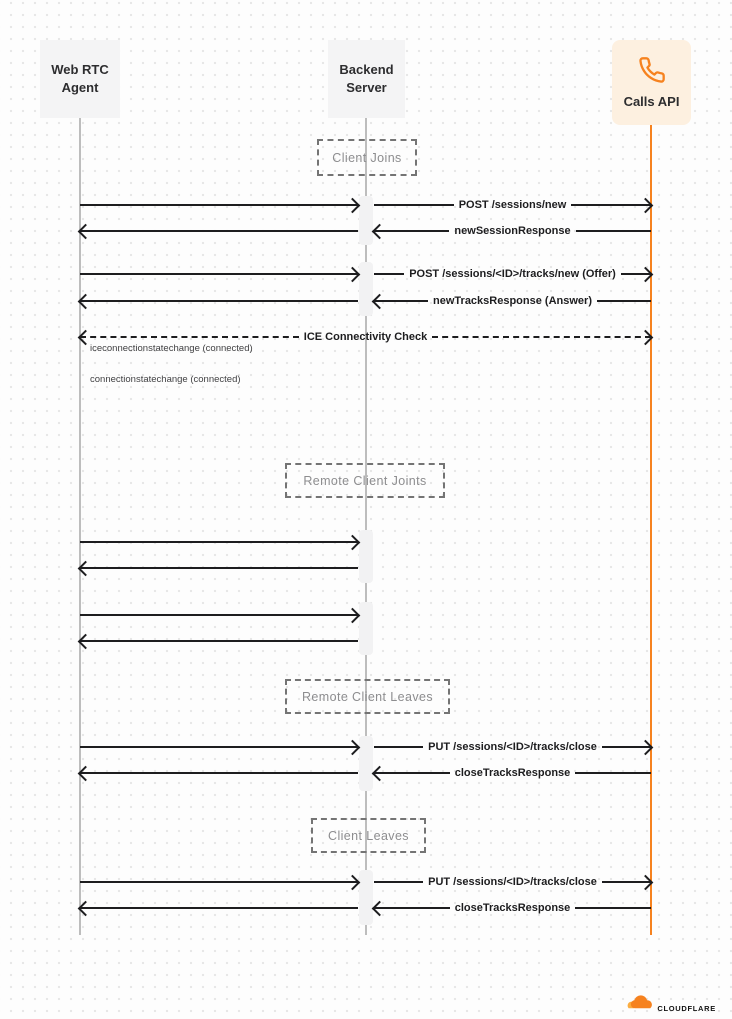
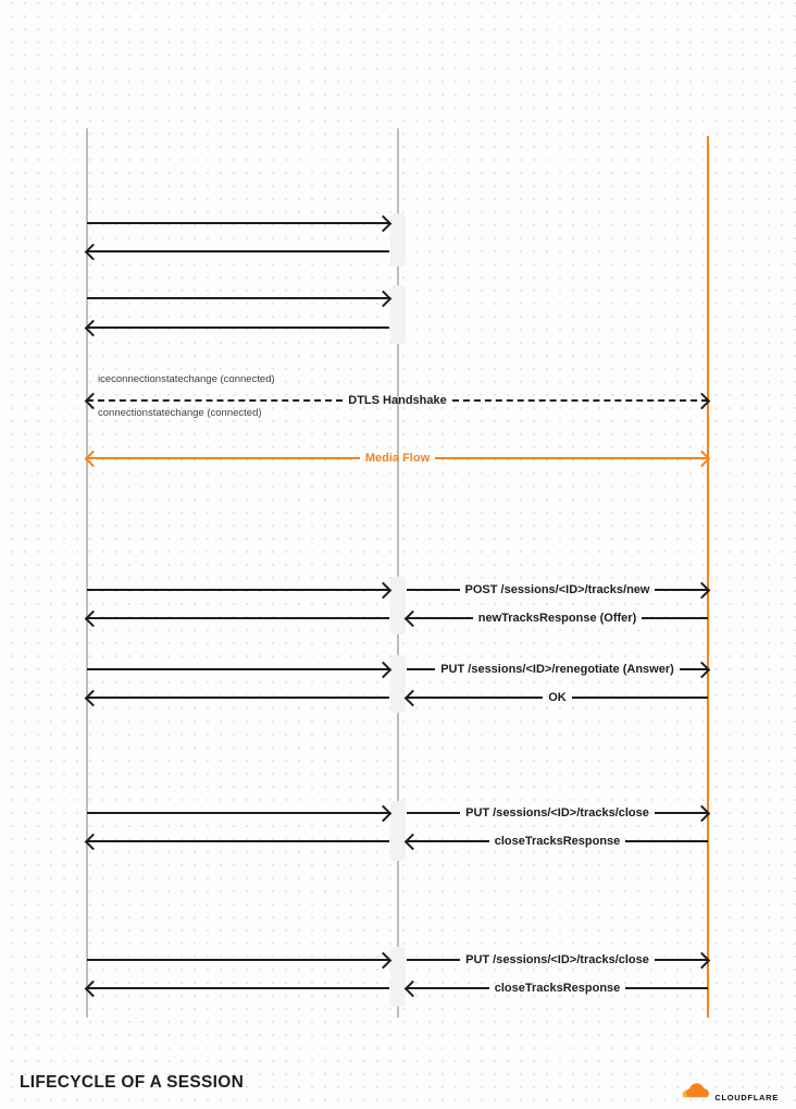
- Web RTC
- Agent
- Backend
- Server
- Calls API
- Client Joins
- Remote Client Joints
- Remote Client Leaves
- Client Leaves
- POST /sessions/new
- newSessionResponse
- POST /sessions/<ID>/tracks/new (Offer)
- newTracksResponse (Answer)
- ICE Connectivity Check
  iceconnectionstatechange (connected)
+ DTLS Handshake
  connectionstatechange (connected)
+ Media Flow
+ POST /sessions/<ID>/tracks/new
+ newTracksResponse (Offer)
+ PUT /sessions/<ID>/renegotiate (Answer)
+ OK
  PUT /sessions/<ID>/tracks/close
  closeTracksResponse
  PUT /sessions/<ID>/tracks/close
  closeTracksResponse
+ LIFECYCLE OF A SESSION
  CLOUDFLARE
